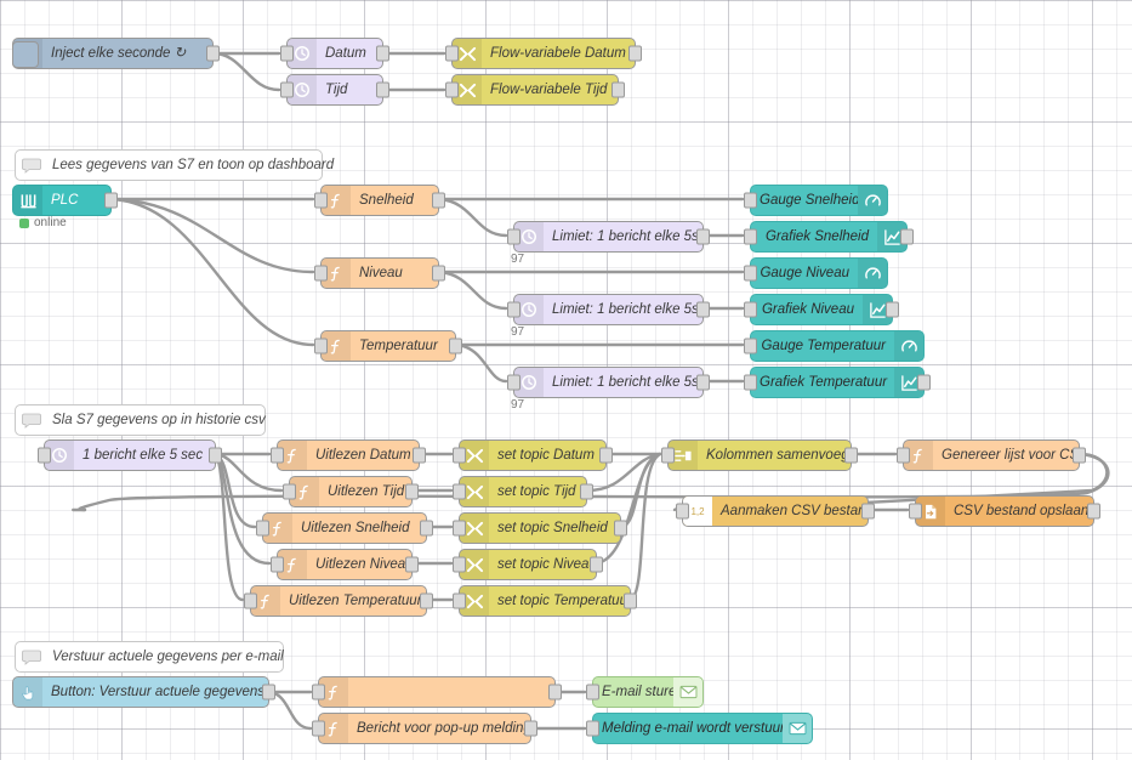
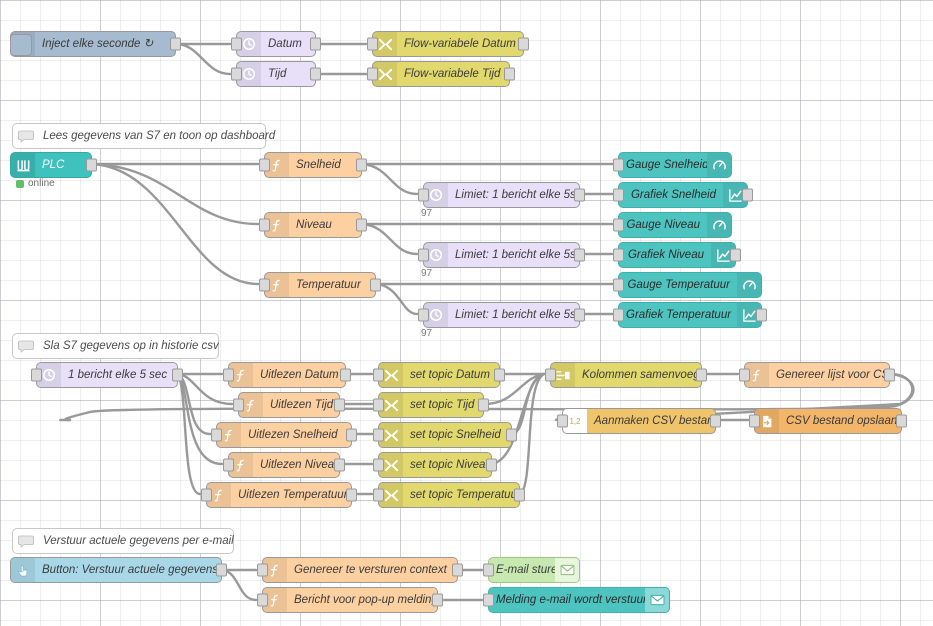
  Inject elke seconde ↻
  Datum
  Tijd
  Flow-variabele Datum
  Flow-variabele Tijd
  Lees gegevens van S7 en toon op dashboard
  PLC
  online
  Snelheid
  Niveau
  Temperatuur
  Limiet: 1 bericht elke 5s
  97
  Limiet: 1 bericht elke 5s
  97
  Limiet: 1 bericht elke 5s
  97
  Gauge Snelheid
  Grafiek Snelheid
  Gauge Niveau
  Grafiek Niveau
  Gauge Temperatuur
  Grafiek Temperatuur
  Sla S7 gegevens op in historie csv
  1 bericht elke 5 sec
  Uitlezen Datum
  Uitlezen Tijd
  Uitlezen Snelheid
  Uitlezen Nivea
  Uitlezen Temperatuu
  set topic Datum
  set topic Tijd
  set topic Snelheid
  set topic Nivea
  set topic Temperatu
  Kolommen samenvoe
  Genereer lijst voor C
  1,2
  Aanmaken CSV besta
  CSV bestand opslaan
  Verstuur actuele gegevens per e-mail
  Button: Verstuur actuele gegeven
+ Genereer te versturen context
  Bericht voor pop-up meldin
  E-mail sture
  Melding e-mail wordt verstuur
